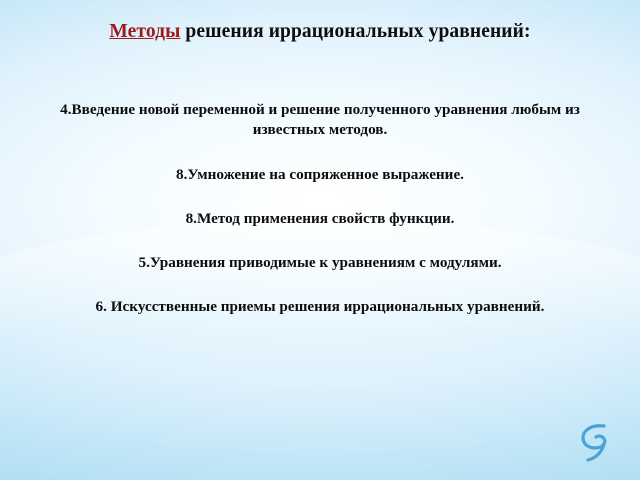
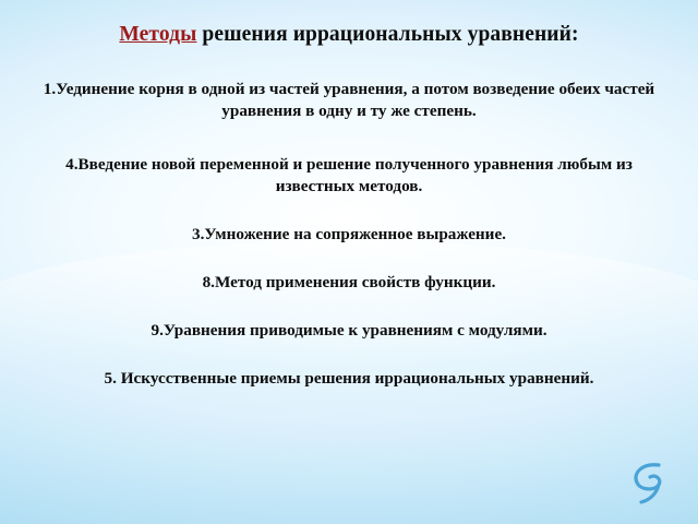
  Методы решения иррациональных уравнений:
+ 1.Уединение корня в одной из частей уравнения, а потом возведение обеих частей уравнения в одну и ту же степень.
  4.Введение новой переменной и решение полученного уравнения любым из известных методов.
- 8.Умножение на сопряженное выражение.
+ 3.Умножение на сопряженное выражение.
  8.Метод применения свойств функции.
- 5.Уравнения приводимые к уравнениям с модулями.
+ 9.Уравнения приводимые к уравнениям с модулями.
- 6. Искусственные приемы решения иррациональных уравнений.
+ 5. Искусственные приемы решения иррациональных уравнений.
